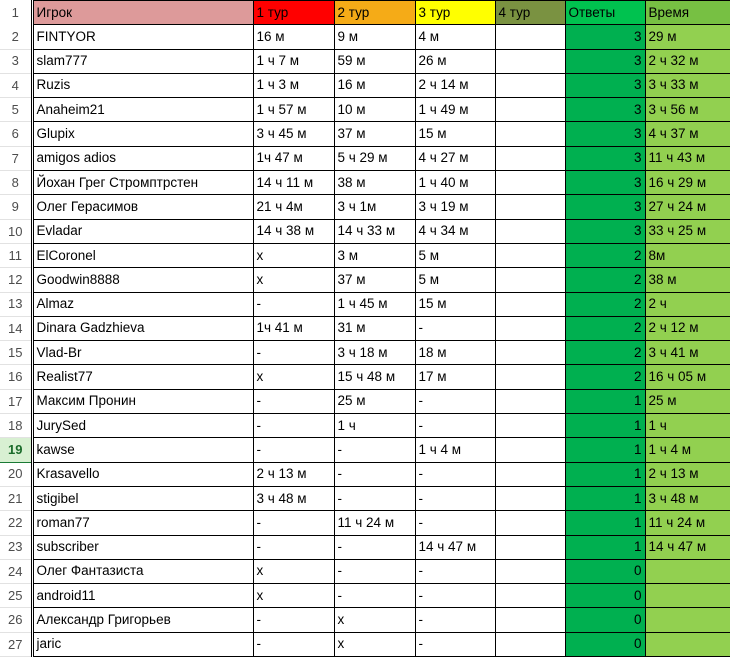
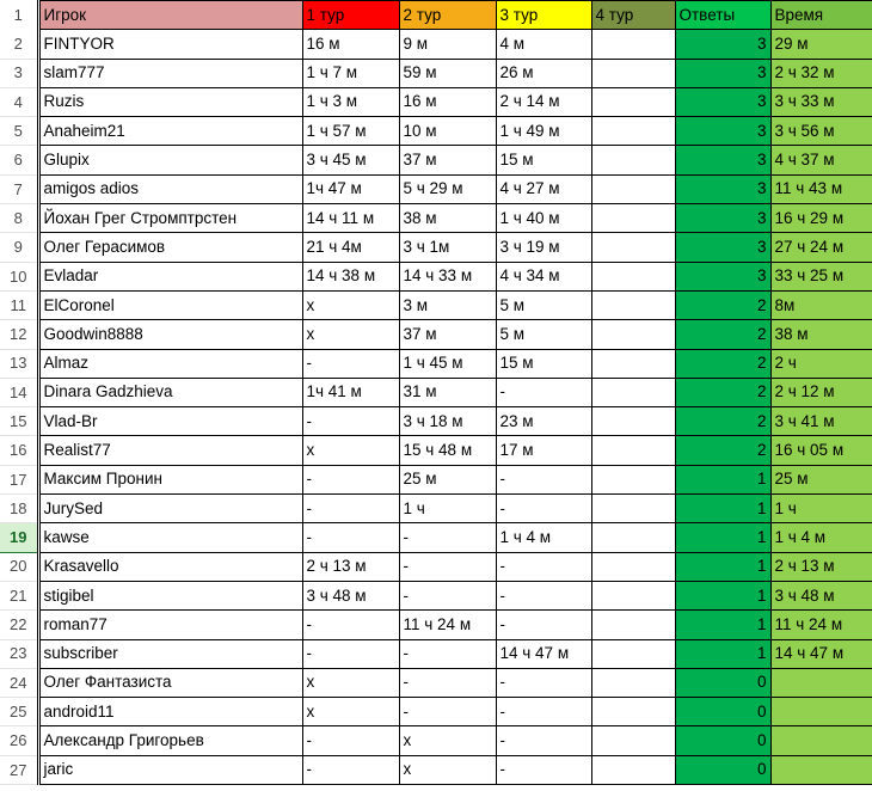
  1	Игрок	1 тур	2 тур	3 тур	4 тур	Ответы	Время
  2	FINTYOR	16 м	9 м	4 м		3	29 м
  3	slam777	1 ч 7 м	59 м	26 м		3	2 ч 32 м
  4	Ruzis	1 ч 3 м	16 м	2 ч 14 м		3	3 ч 33 м
  5	Anaheim21	1 ч 57 м	10 м	1 ч 49 м		3	3 ч 56 м
  6	Glupix	3 ч 45 м	37 м	15 м		3	4 ч 37 м
  7	amigos adios	1ч 47 м	5 ч 29 м	4 ч 27 м		3	11 ч 43 м
  8	Йохан Грег Стромптрстен	14 ч 11 м	38 м	1 ч 40 м		3	16 ч 29 м
  9	Олег Герасимов	21 ч 4м	3 ч 1м	3 ч 19 м		3	27 ч 24 м
  10	Evladar	14 ч 38 м	14 ч 33 м	4 ч 34 м		3	33 ч 25 м
  11	ElCoronel	x	3 м	5 м		2	8м
  12	Goodwin8888	x	37 м	5 м		2	38 м
  13	Almaz	-	1 ч 45 м	15 м		2	2 ч
  14	Dinara Gadzhieva	1ч 41 м	31 м	-		2	2 ч 12 м
- 15	Vlad-Br	-	3 ч 18 м	18 м		2	3 ч 41 м
+ 15	Vlad-Br	-	3 ч 18 м	23 м		2	3 ч 41 м
  16	Realist77	x	15 ч 48 м	17 м		2	16 ч 05 м
  17	Максим Пронин	-	25 м	-		1	25 м
  18	JurySed	-	1 ч	-		1	1 ч
  19	kawse	-	-	1 ч 4 м		1	1 ч 4 м
  20	Krasavello	2 ч 13 м	-	-		1	2 ч 13 м
  21	stigibel	3 ч 48 м	-	-		1	3 ч 48 м
  22	roman77	-	11 ч 24 м	-		1	11 ч 24 м
  23	subscriber	-	-	14 ч 47 м		1	14 ч 47 м
  24	Олег Фантазиста	x	-	-		0
  25	android11	x	-	-		0
  26	Александр Григорьев	-	x	-		0
  27	jaric	-	x	-		0
